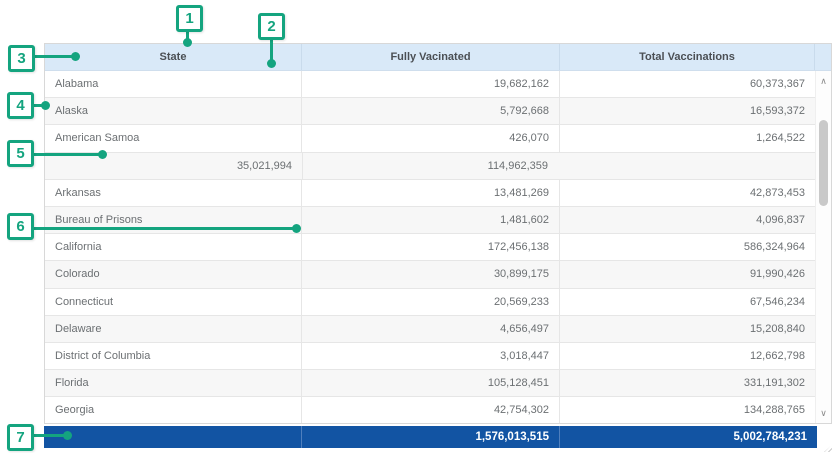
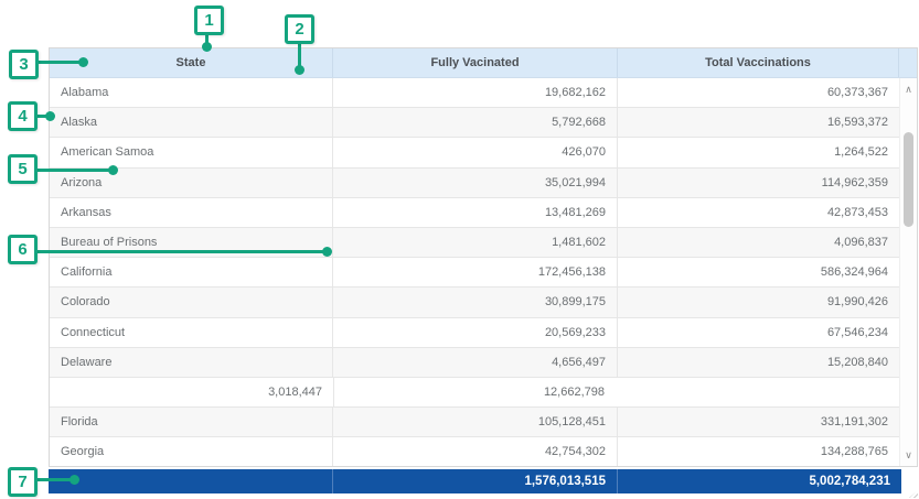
  State
  Fully Vacinated
  Total Vaccinations
  Alabama
  19,682,162
  60,373,367
  Alaska
  5,792,668
  16,593,372
  American Samoa
  426,070
  1,264,522
+ Arizona
  35,021,994
  114,962,359
  Arkansas
  13,481,269
  42,873,453
  Bureau of Prisons
  1,481,602
  4,096,837
  California
  172,456,138
  586,324,964
  Colorado
  30,899,175
  91,990,426
  Connecticut
  20,569,233
  67,546,234
  Delaware
  4,656,497
  15,208,840
- District of Columbia
  3,018,447
  12,662,798
  Florida
  105,128,451
  331,191,302
  Georgia
  42,754,302
  134,288,765
  ∧
  ∨
  1,576,013,515
  5,002,784,231
  1
  2
  3
  4
  5
  6
  7
